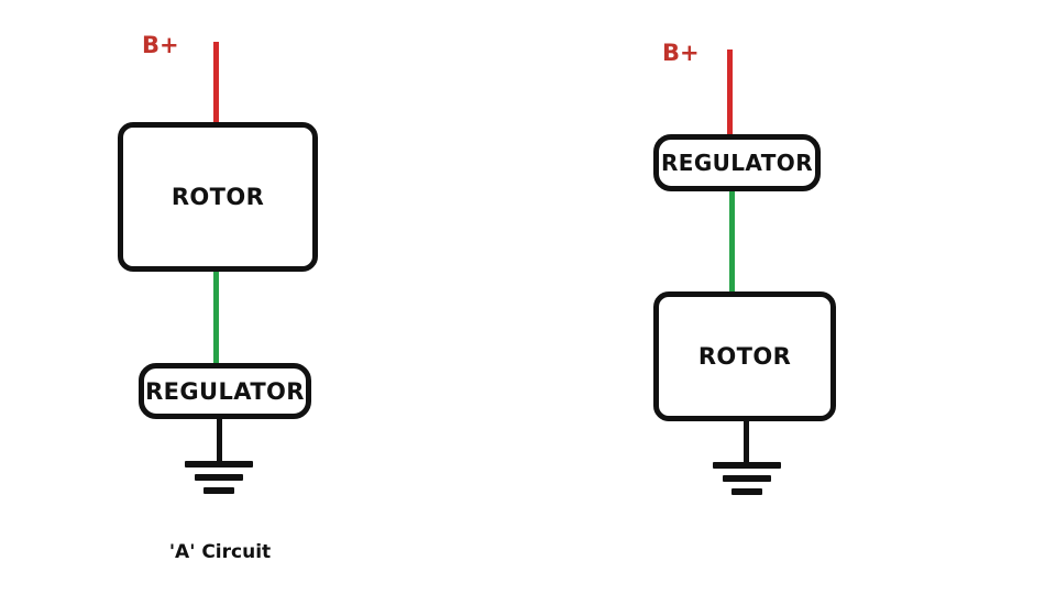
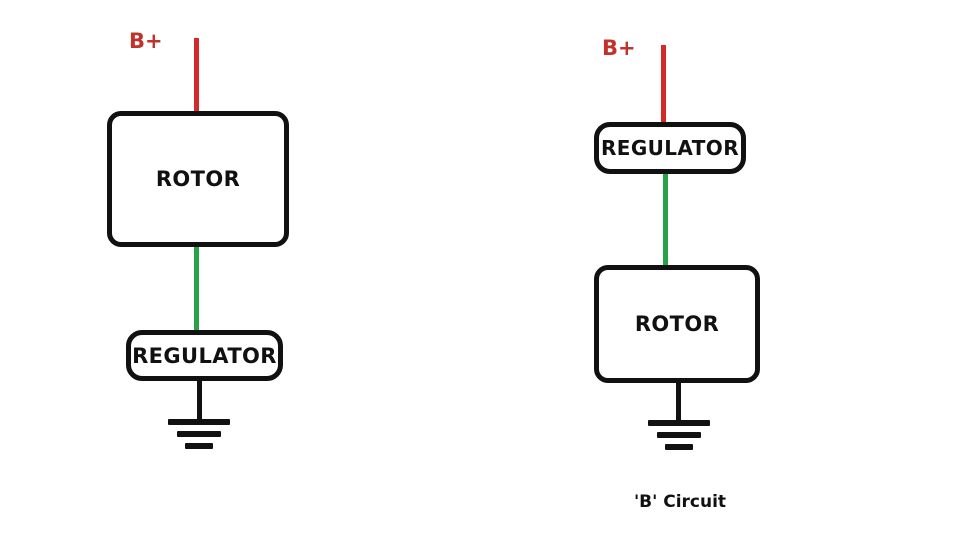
  B+
  ROTOR
  REGULATOR
- 'A' Circuit
  B+
  REGULATOR
  ROTOR
+ 'B' Circuit
